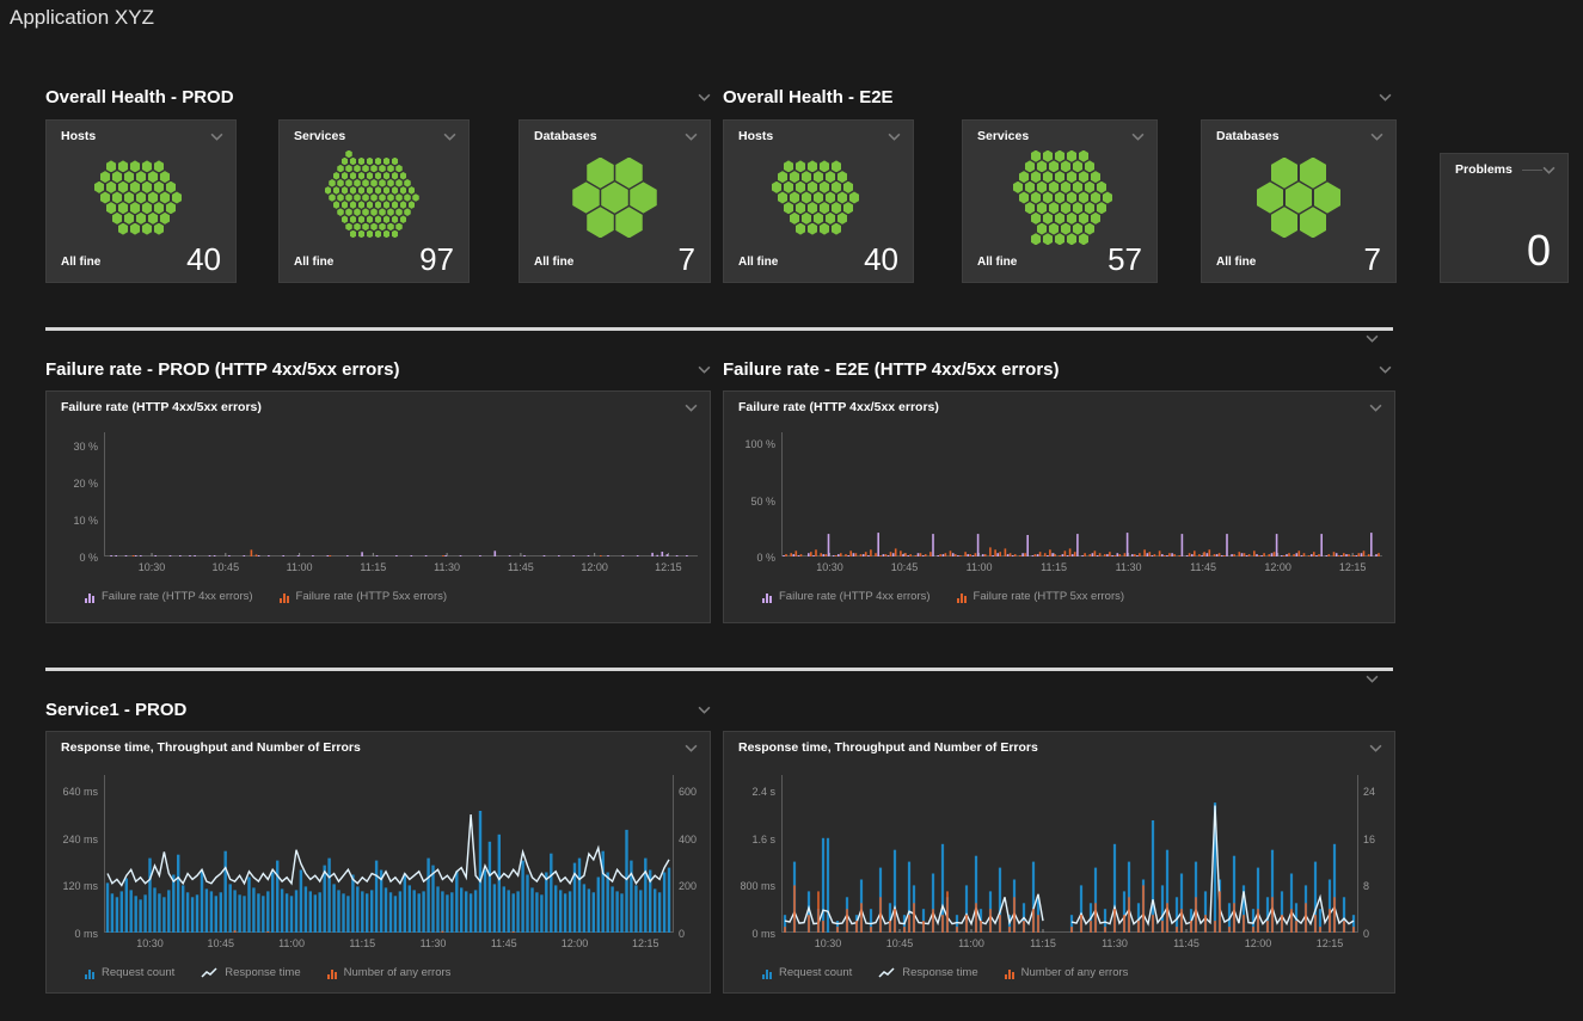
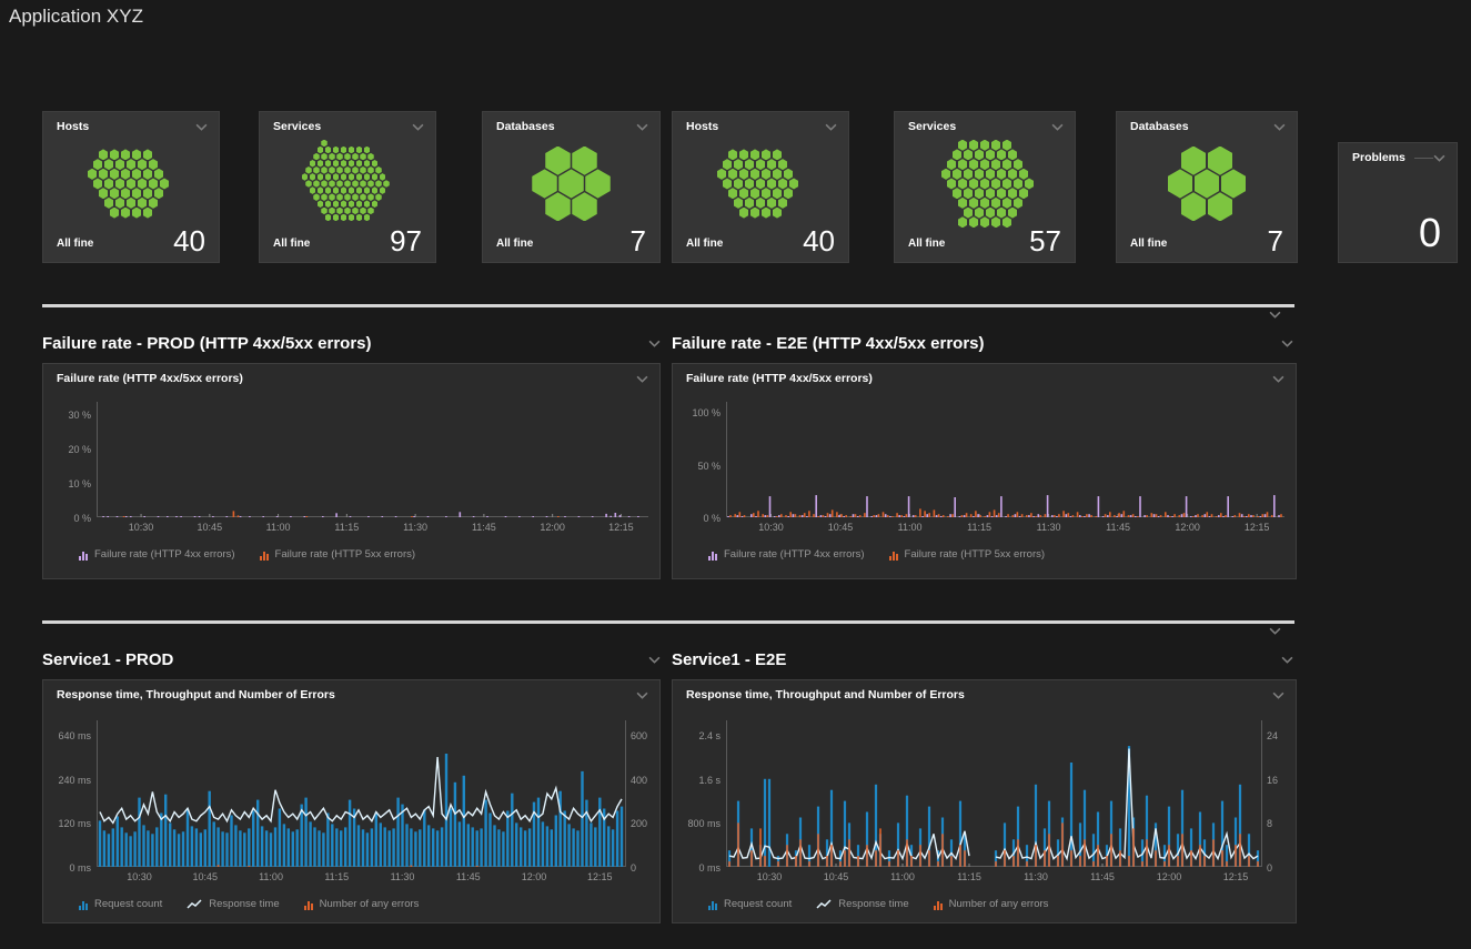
  Application XYZ
- Overall Health - PROD
- Overall Health - E2E
  Hosts
  All fine
  40
  Services
  All fine
  97
  Databases
  All fine
  7
  Hosts
  All fine
  40
  Services
  All fine
  57
  Databases
  All fine
  7
  Problems
  0
  Failure rate - PROD (HTTP 4xx/5xx errors)
  Failure rate - E2E (HTTP 4xx/5xx errors)
  Failure rate (HTTP 4xx/5xx errors)
  30 %
  20 %
  10 %
  0 %
  10:30
  10:45
  11:00
  11:15
  11:30
  11:45
  12:00
  12:15
  Failure rate (HTTP 4xx errors)
  Failure rate (HTTP 5xx errors)
  Failure rate (HTTP 4xx/5xx errors)
  100 %
  50 %
  0 %
  10:30
  10:45
  11:00
  11:15
  11:30
  11:45
  12:00
  12:15
  Failure rate (HTTP 4xx errors)
  Failure rate (HTTP 5xx errors)
  Service1 - PROD
+ Service1 - E2E
  Response time, Throughput and Number of Errors
  640 ms
  240 ms
  120 ms
  0 ms
  600
  400
  200
  0
  10:30
  10:45
  11:00
  11:15
  11:30
  11:45
  12:00
  12:15
  Request count
  Response time
  Number of any errors
  Response time, Throughput and Number of Errors
  2.4 s
  1.6 s
  800 ms
  0 ms
  24
  16
  8
  0
  10:30
  10:45
  11:00
  11:15
  11:30
  11:45
  12:00
  12:15
  Request count
  Response time
  Number of any errors
